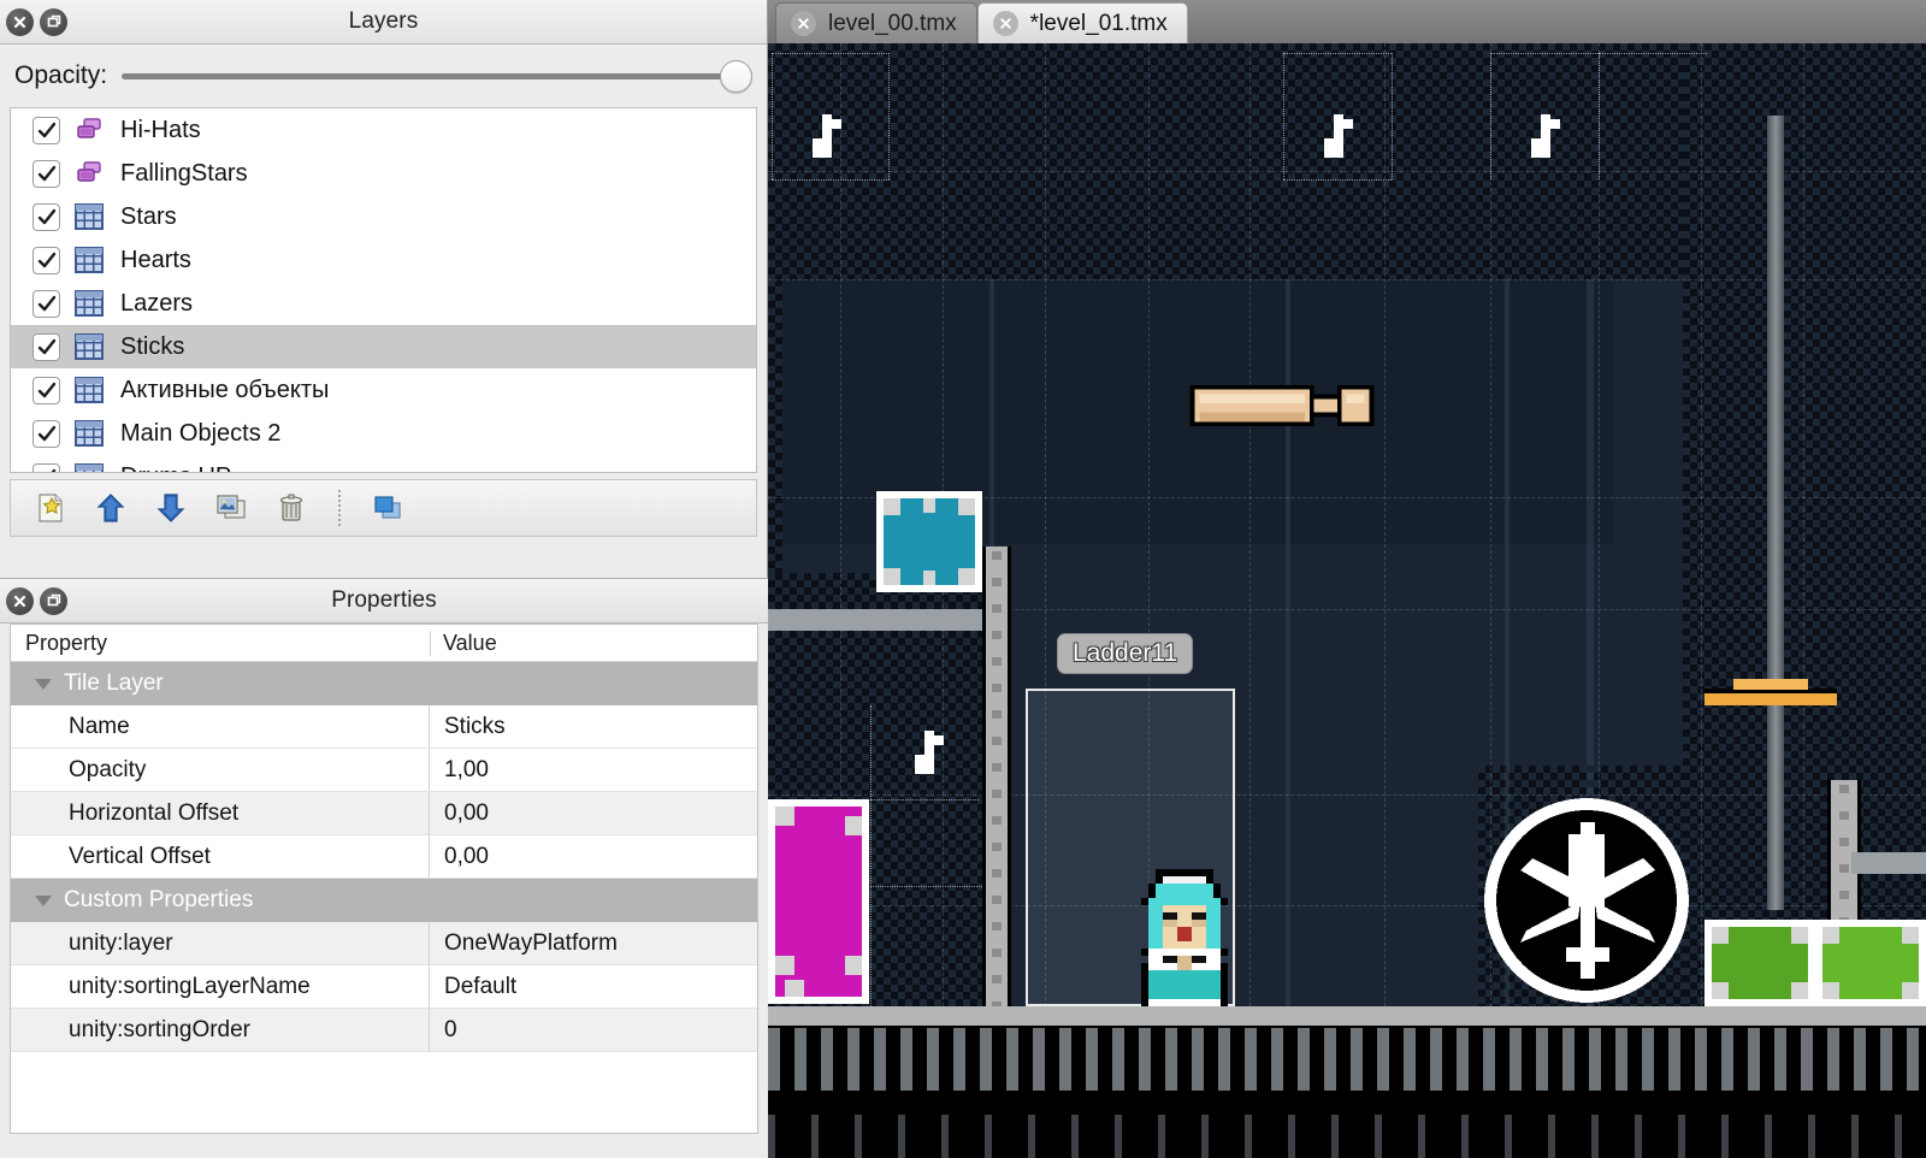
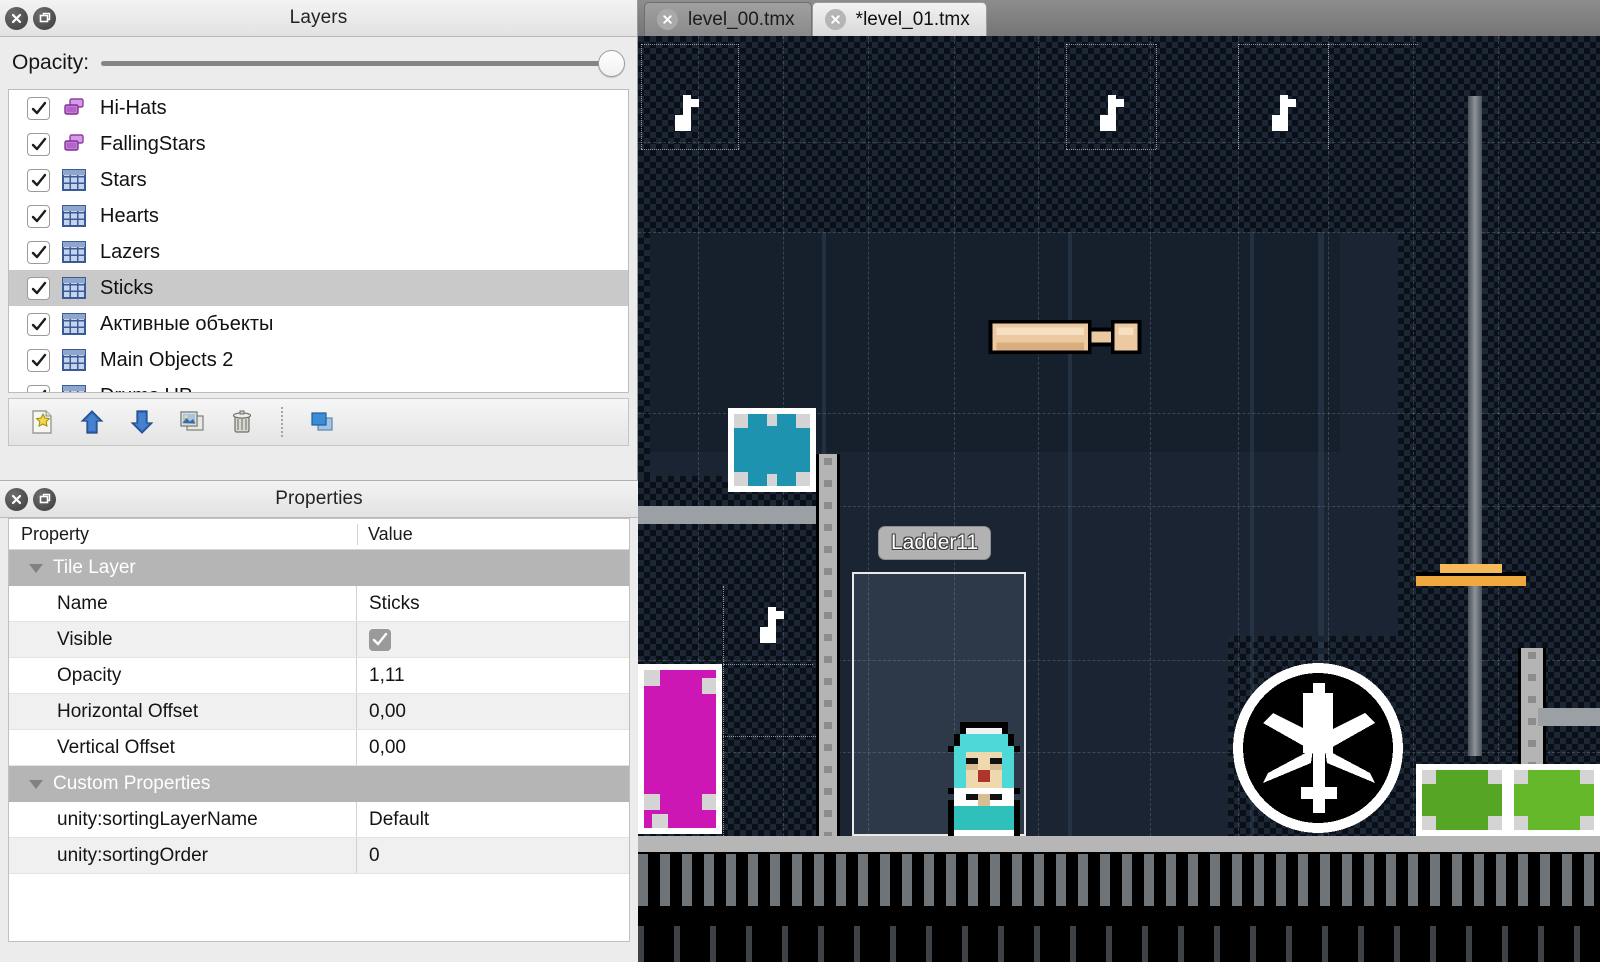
  Layers
  Opacity:
  Hi-Hats
  FallingStars
  Stars
  Hearts
  Lazers
  Sticks
  Активные объекты
  Main Objects 2
  Properties
  Property
  Value
  Tile Layer
  Name
  Sticks
+ Visible
  Opacity
- 1,00
+ 1,11
  Horizontal Offset
  0,00
  Vertical Offset
  0,00
  Custom Properties
- unity:layer
- OneWayPlatform
  unity:sortingLayerName
  Default
  unity:sortingOrder
  0
  level_00.tmx
  *level_01.tmx
  Ladder11
